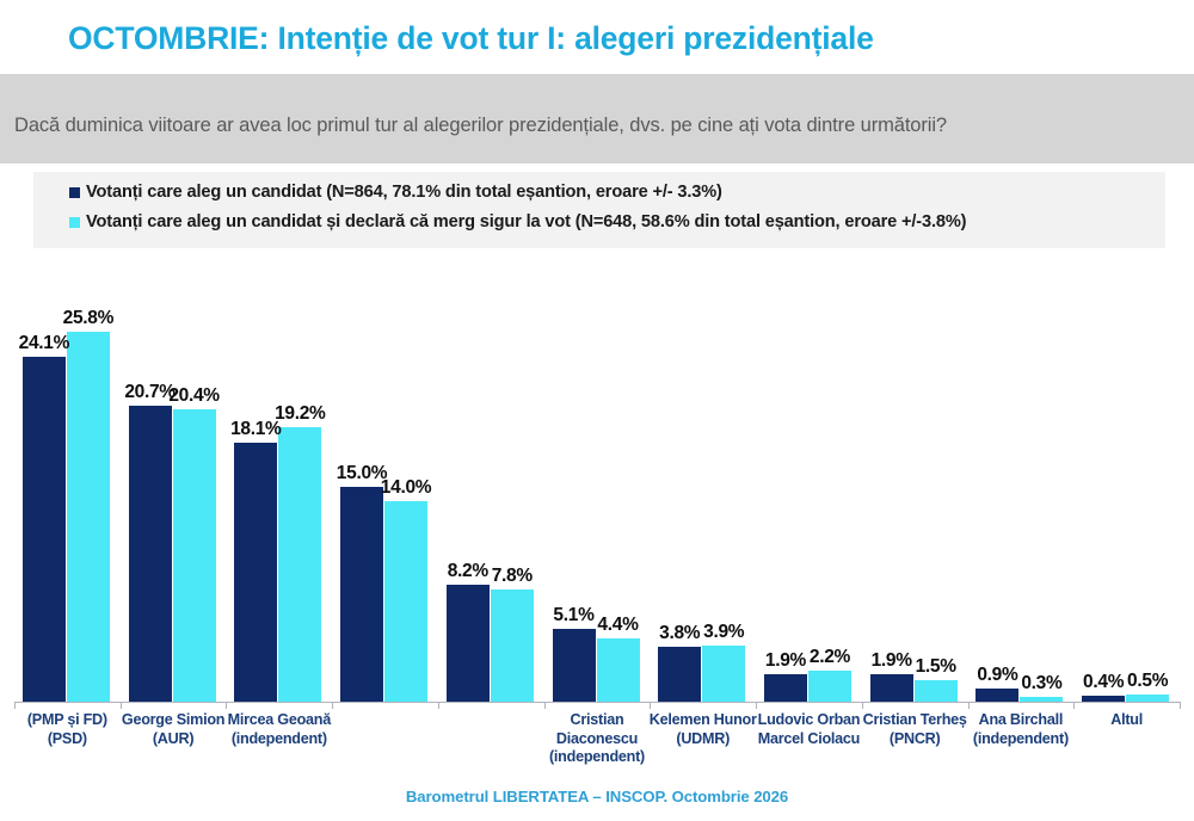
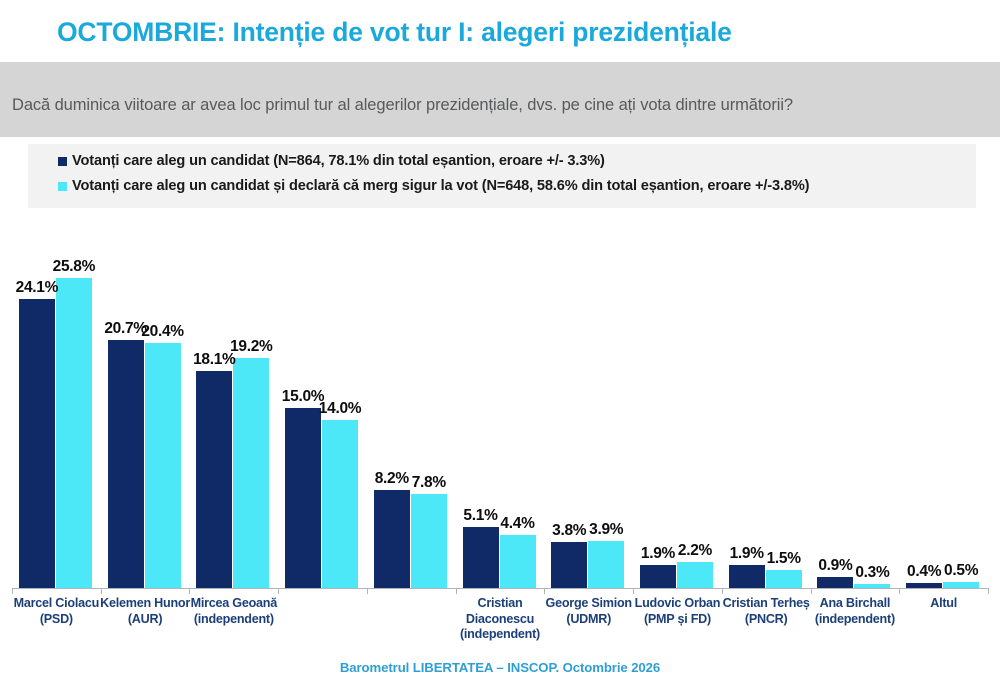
  OCTOMBRIE: Intenție de vot tur I: alegeri prezidențiale
  Dacă duminica viitoare ar avea loc primul tur al alegerilor prezidențiale, dvs. pe cine ați vota dintre următorii?
  Votanți care aleg un candidat (N=864, 78.1% din total eșantion, eroare +/- 3.3%)
  Votanți care aleg un candidat și declară că merg sigur la vot (N=648, 58.6% din total eșantion, eroare +/-3.8%)
  24.1%
  25.8%
  20.7%
  20.4%
  18.1%
  19.2%
  15.0%
  14.0%
  8.2%
  7.8%
  5.1%
  4.4%
  3.8%
  3.9%
  1.9%
  2.2%
  1.9%
  1.5%
  0.9%
  0.3%
  0.4%
  0.5%
- (PMP și FD)
+ Marcel Ciolacu
  (PSD)
- George Simion
+ Kelemen Hunor
  (AUR)
  Mircea Geoană
  (independent)
  Cristian
  Diaconescu
  (independent)
- Kelemen Hunor
+ George Simion
  (UDMR)
  Ludovic Orban
- Marcel Ciolacu
+ (PMP și FD)
  Cristian Terheș
  (PNCR)
  Ana Birchall
  (independent)
  Altul
  Barometrul LIBERTATEA – INSCOP. Octombrie 2026
